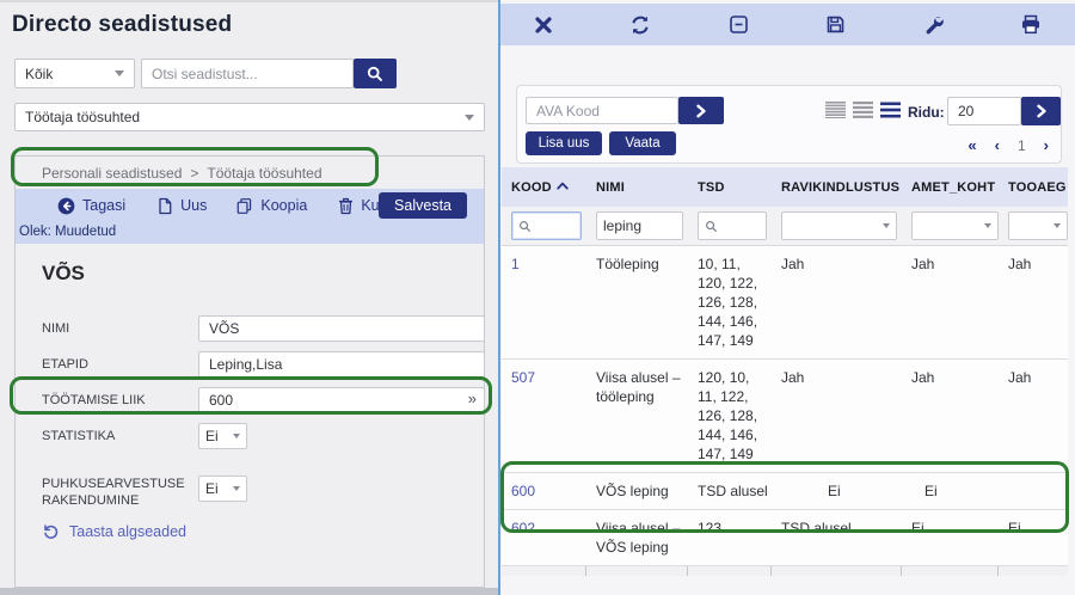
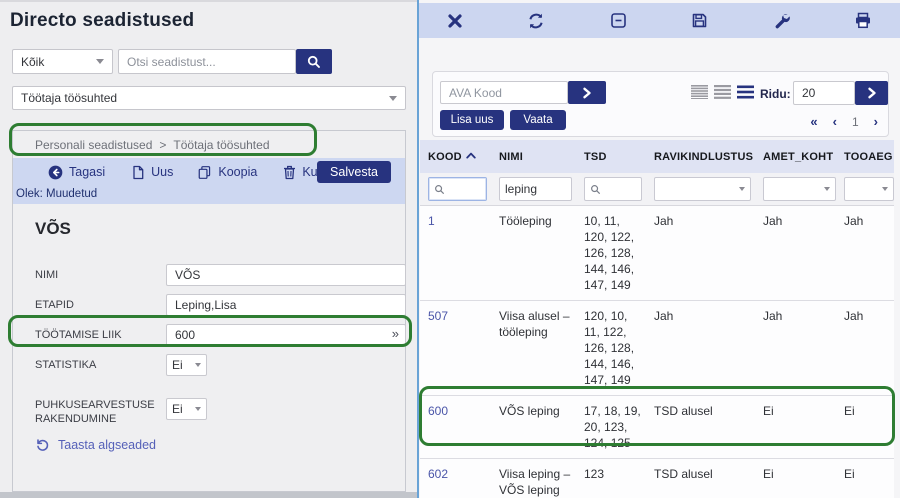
  Directo seadistused
  Kõik
  Otsi seadistust...
  Töötaja töösuhted
  Personali seadistused
  >
  Töötaja töösuhted
  Tagasi
  Uus
  Koopia
  Salvesta
  Olek: Muudetud
  VÕS
  NIMI
  VÕS
  ETAPID
  Leping,Lisa
  TÖÖTAMISE LIIK
  600
  »
  STATISTIKA
  Ei
  PUHKUSEARVESTUSE RAKENDUMINE
  Ei
  Taasta algseaded
  AVA Kood
  Lisa uus
  Vaata
  Ridu:
  20
  «
  ‹
  1
  ›
  KOOD
  NIMI
  TSD
  RAVIKINDLUSTUS
  AMET_KOHT
  TOOAEG
  leping
  1
  Tööleping
  10, 11, 120, 122, 126, 128, 144, 146, 147, 149
  Jah
  Jah
  Jah
  507
  Viisa alusel – tööleping
  120, 10, 11, 122, 126, 128, 144, 146, 147, 149
  Jah
  Jah
  Jah
  600
  VÕS leping
+ 17, 18, 19, 20, 123, 124, 125
  TSD alusel
  Ei
  Ei
  602
- Viisa alusel – VÕS leping
+ Viisa leping – VÕS leping
  123
  TSD alusel
  Ei
  Ei
